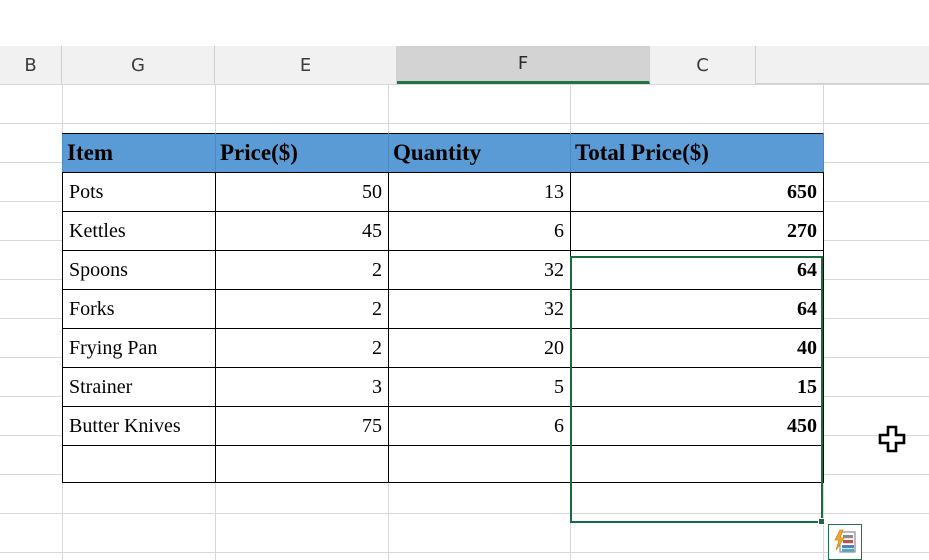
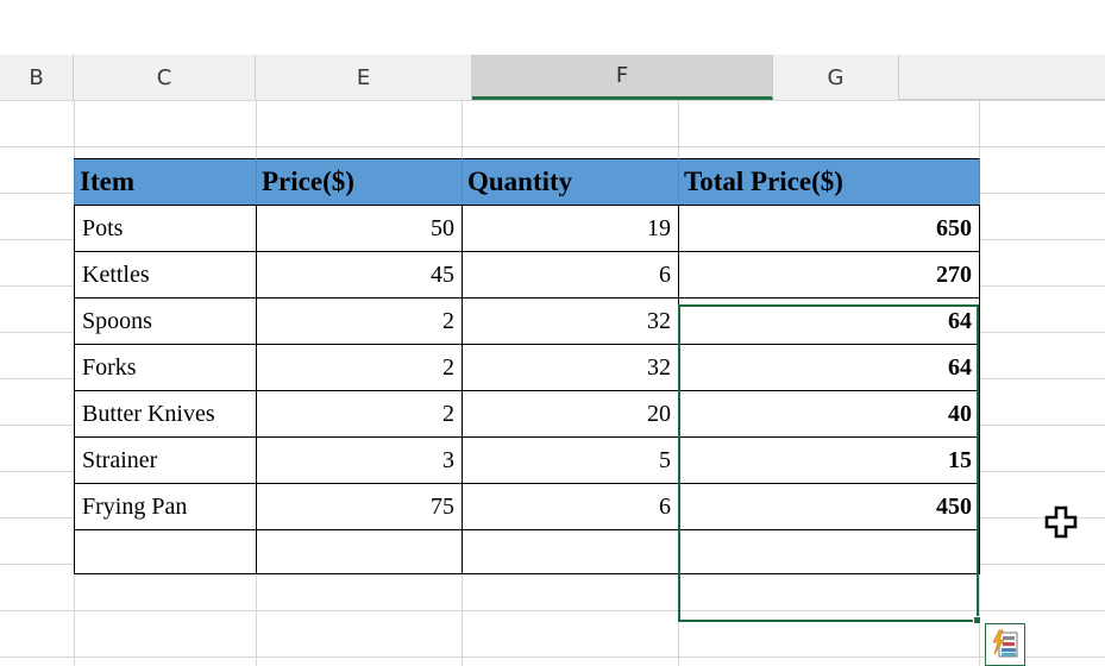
  B
- G
+ C
  E
  F
- C
+ G
  Item	Price($)	Quantity	Total Price($)
- Pots	50	13	650
+ Pots	50	19	650
  Kettles	45	6	270
  Spoons	2	32	64
  Forks	2	32	64
- Frying Pan	2	20	40
+ Butter Knives	2	20	40
  Strainer	3	5	15
- Butter Knives	75	6	450
+ Frying Pan	75	6	450
